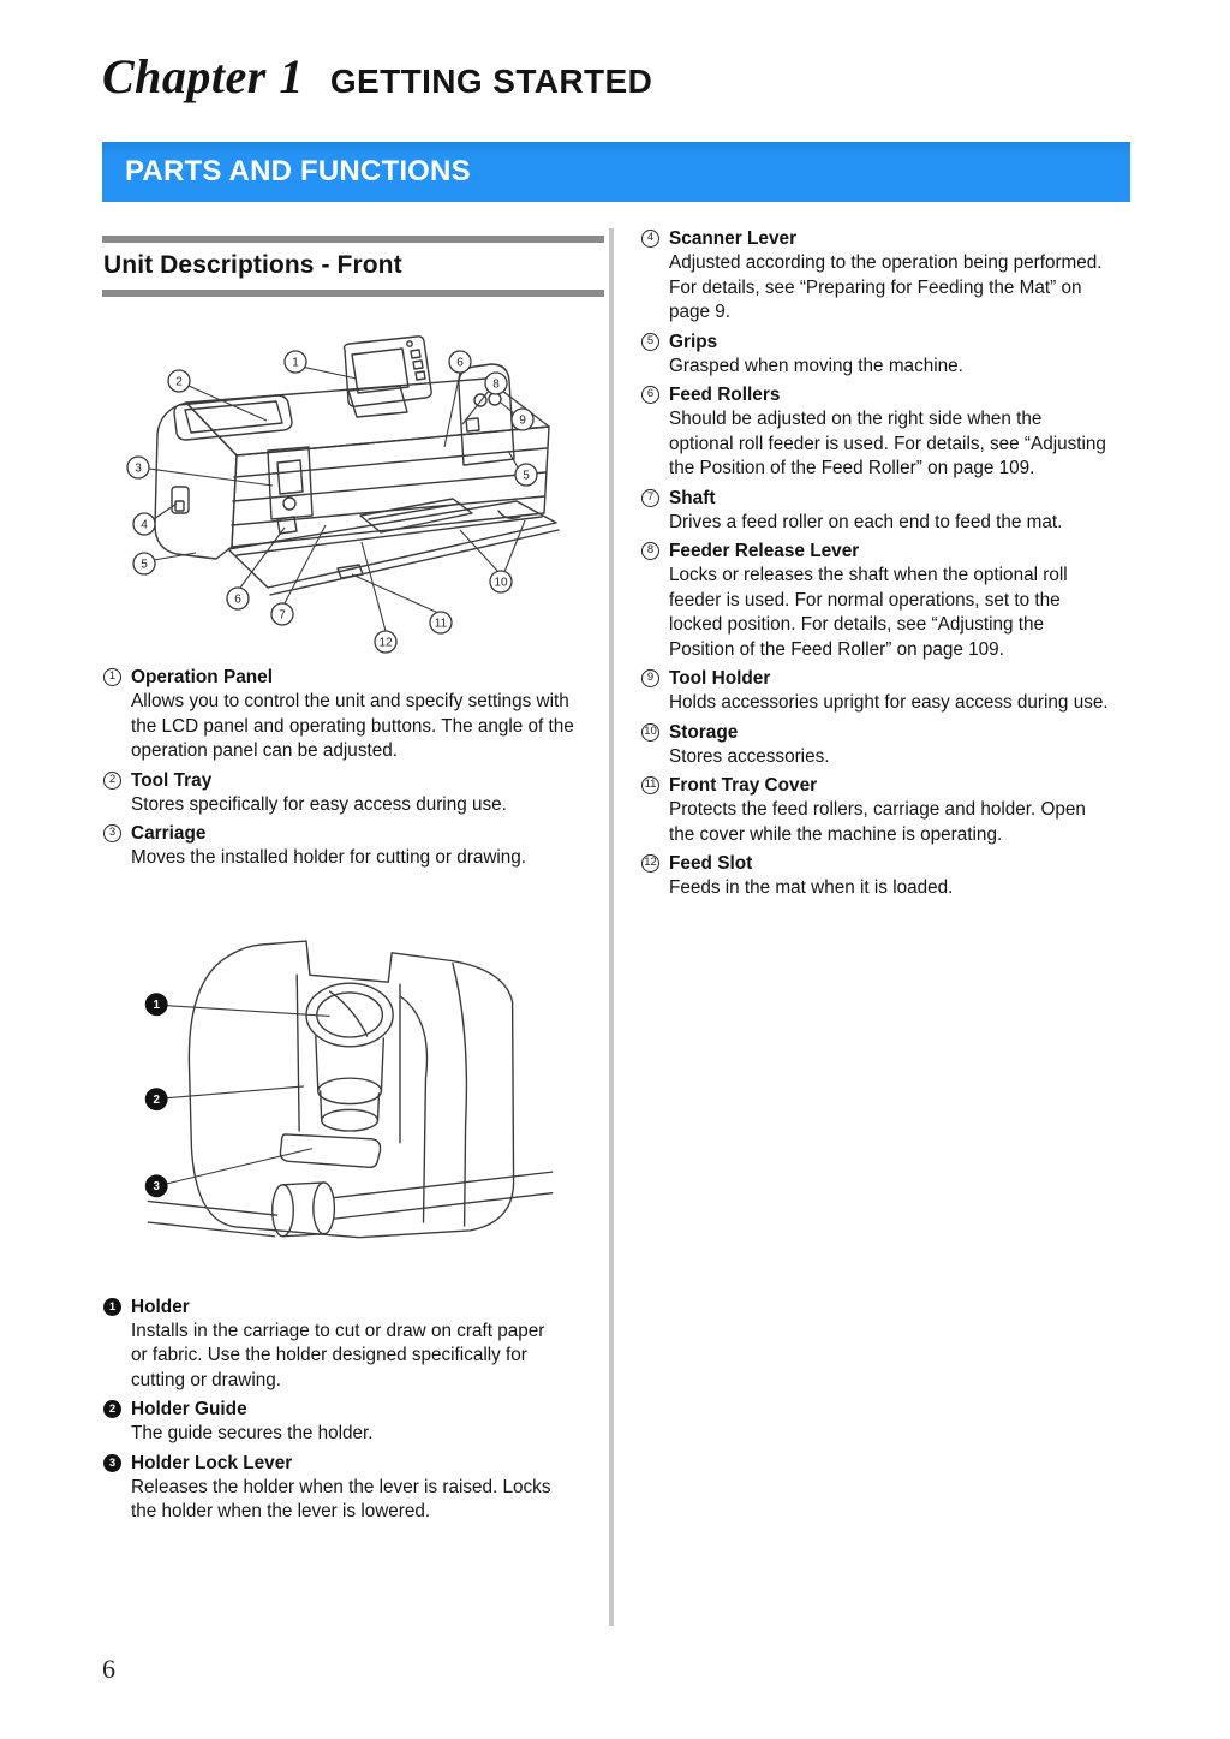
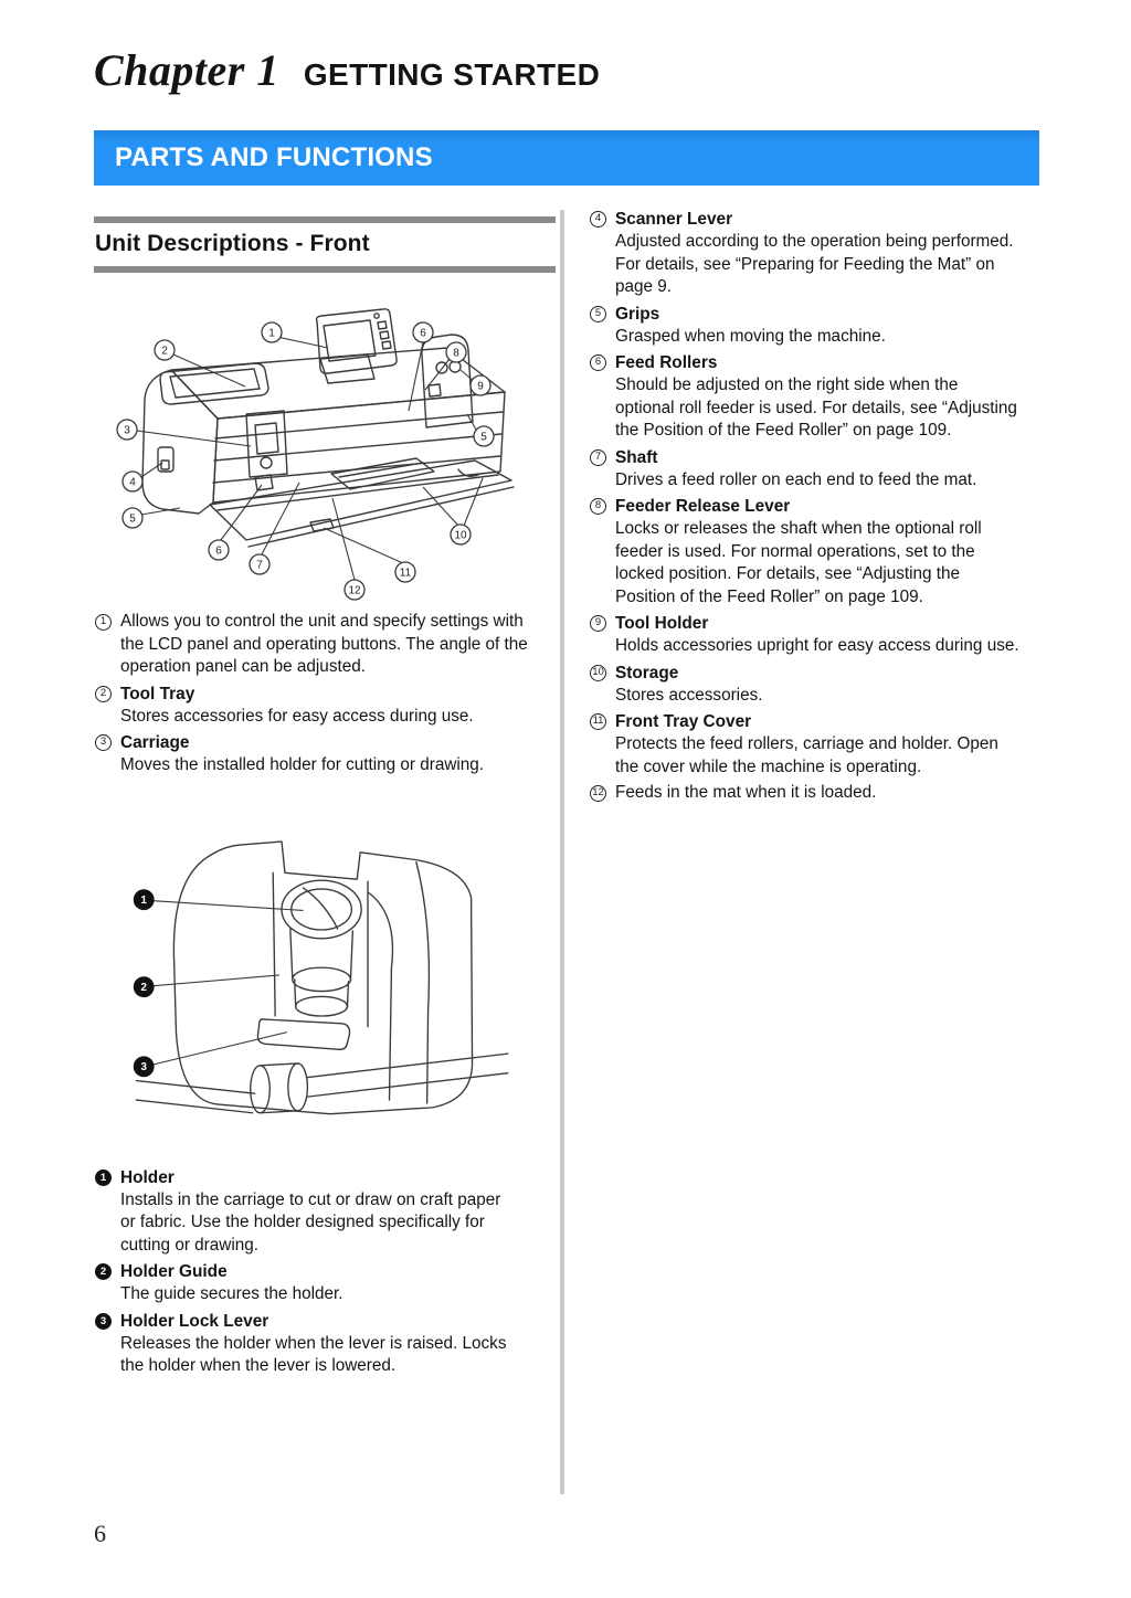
  Chapter 1
  GETTING STARTED
  PARTS AND FUNCTIONS
  Unit Descriptions - Front
  1
  2
  6
  8
  9
  5
  3
  4
  5
  6
  7
  12
  11
  10
  1
- Operation Panel
  Allows you to control the unit and specify settings with
  the LCD panel and operating buttons. The angle of the
  operation panel can be adjusted.
  2
  Tool Tray
- Stores specifically for easy access during use.
+ Stores accessories for easy access during use.
  3
  Carriage
  Moves the installed holder for cutting or drawing.
  1
  2
  3
  1
  Holder
  Installs in the carriage to cut or draw on craft paper
  or fabric. Use the holder designed specifically for
  cutting or drawing.
  2
  Holder Guide
  The guide secures the holder.
  3
  Holder Lock Lever
  Releases the holder when the lever is raised. Locks
  the holder when the lever is lowered.
  4
  Scanner Lever
  Adjusted according to the operation being performed.
  For details, see “Preparing for Feeding the Mat” on
  page 9.
  5
  Grips
  Grasped when moving the machine.
  6
  Feed Rollers
  Should be adjusted on the right side when the
  optional roll feeder is used. For details, see “Adjusting
  the Position of the Feed Roller” on page 109.
  7
  Shaft
  Drives a feed roller on each end to feed the mat.
  8
  Feeder Release Lever
  Locks or releases the shaft when the optional roll
  feeder is used. For normal operations, set to the
  locked position. For details, see “Adjusting the
  Position of the Feed Roller” on page 109.
  9
  Tool Holder
  Holds accessories upright for easy access during use.
  10
  Storage
  Stores accessories.
  11
  Front Tray Cover
  Protects the feed rollers, carriage and holder. Open
  the cover while the machine is operating.
  12
- Feed Slot
  Feeds in the mat when it is loaded.
  6
